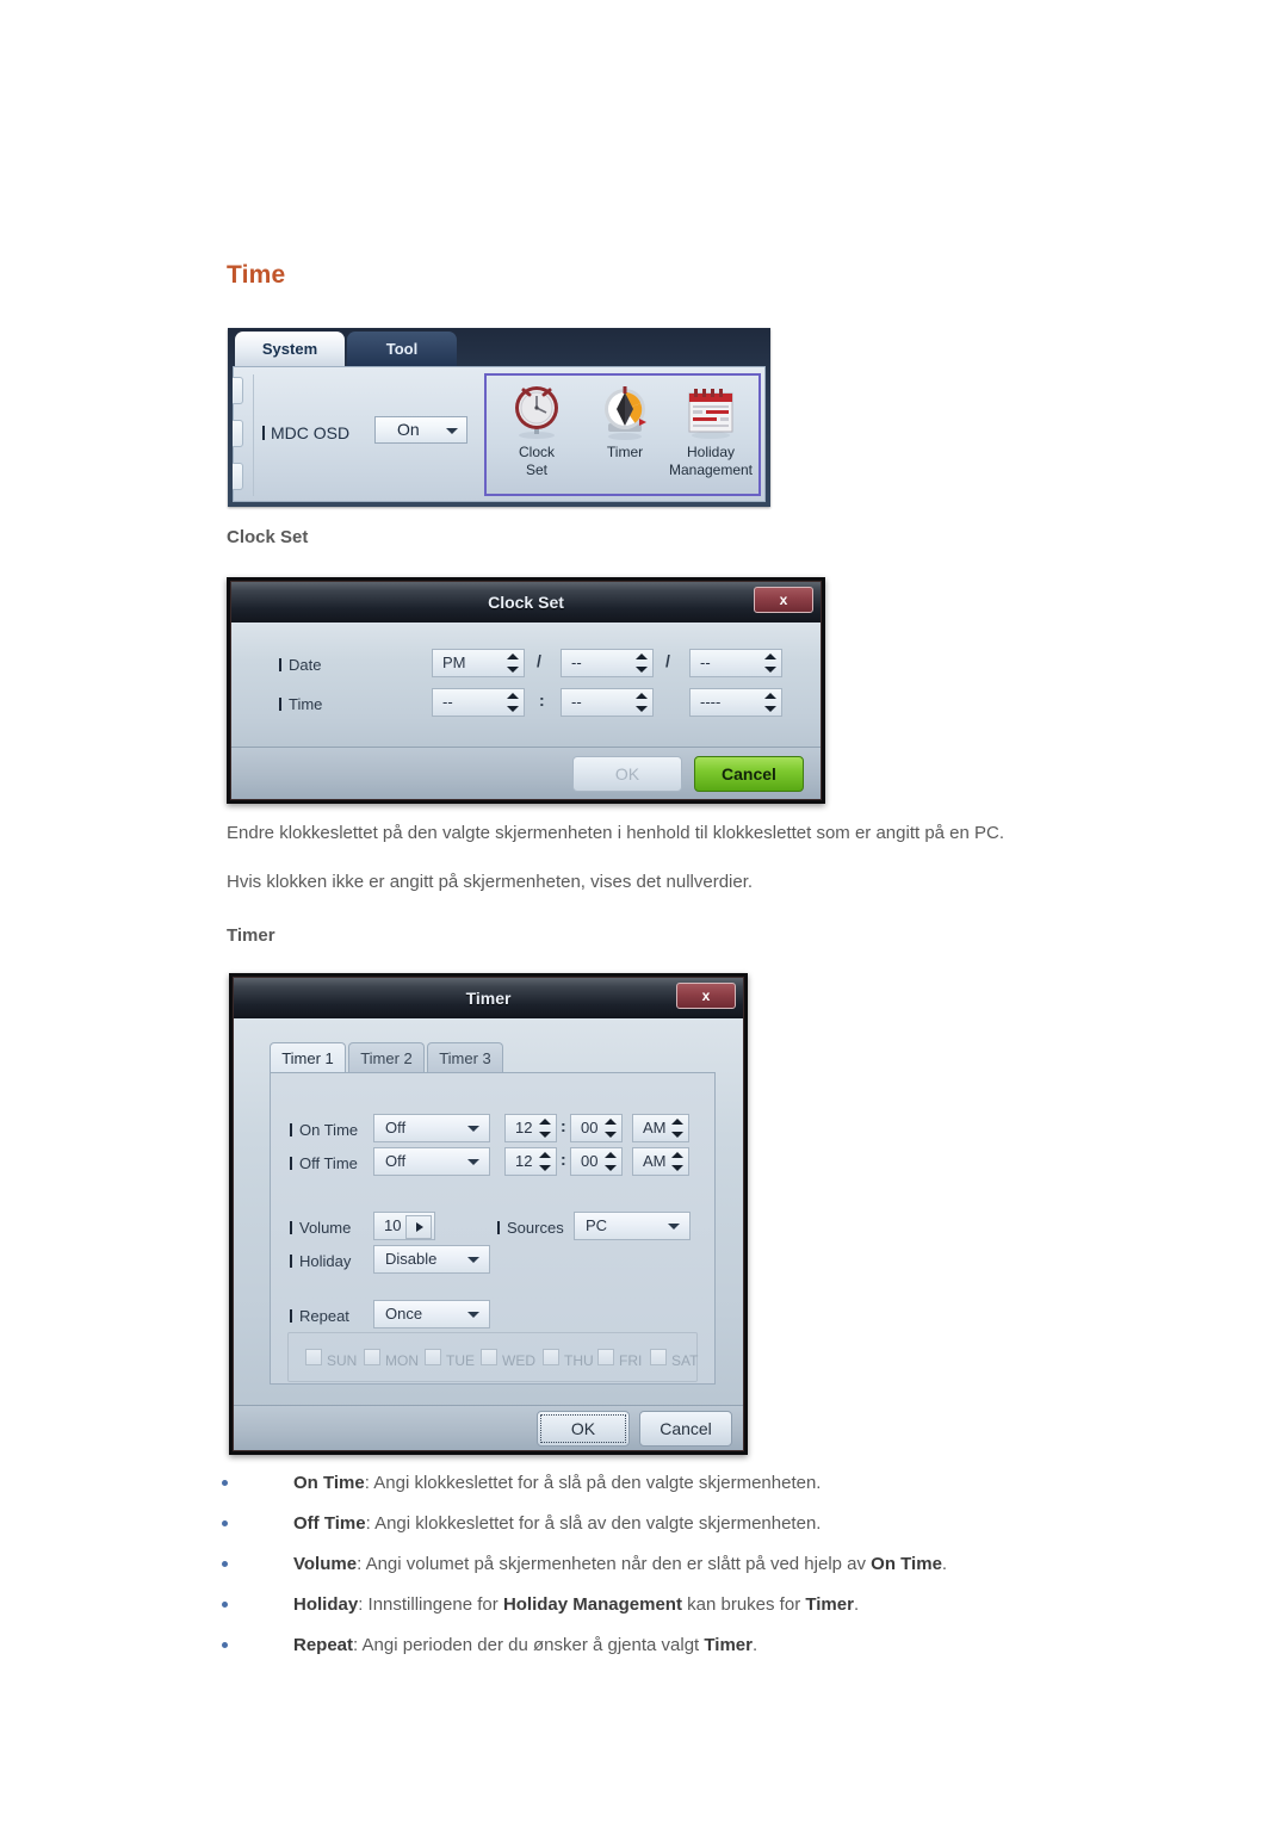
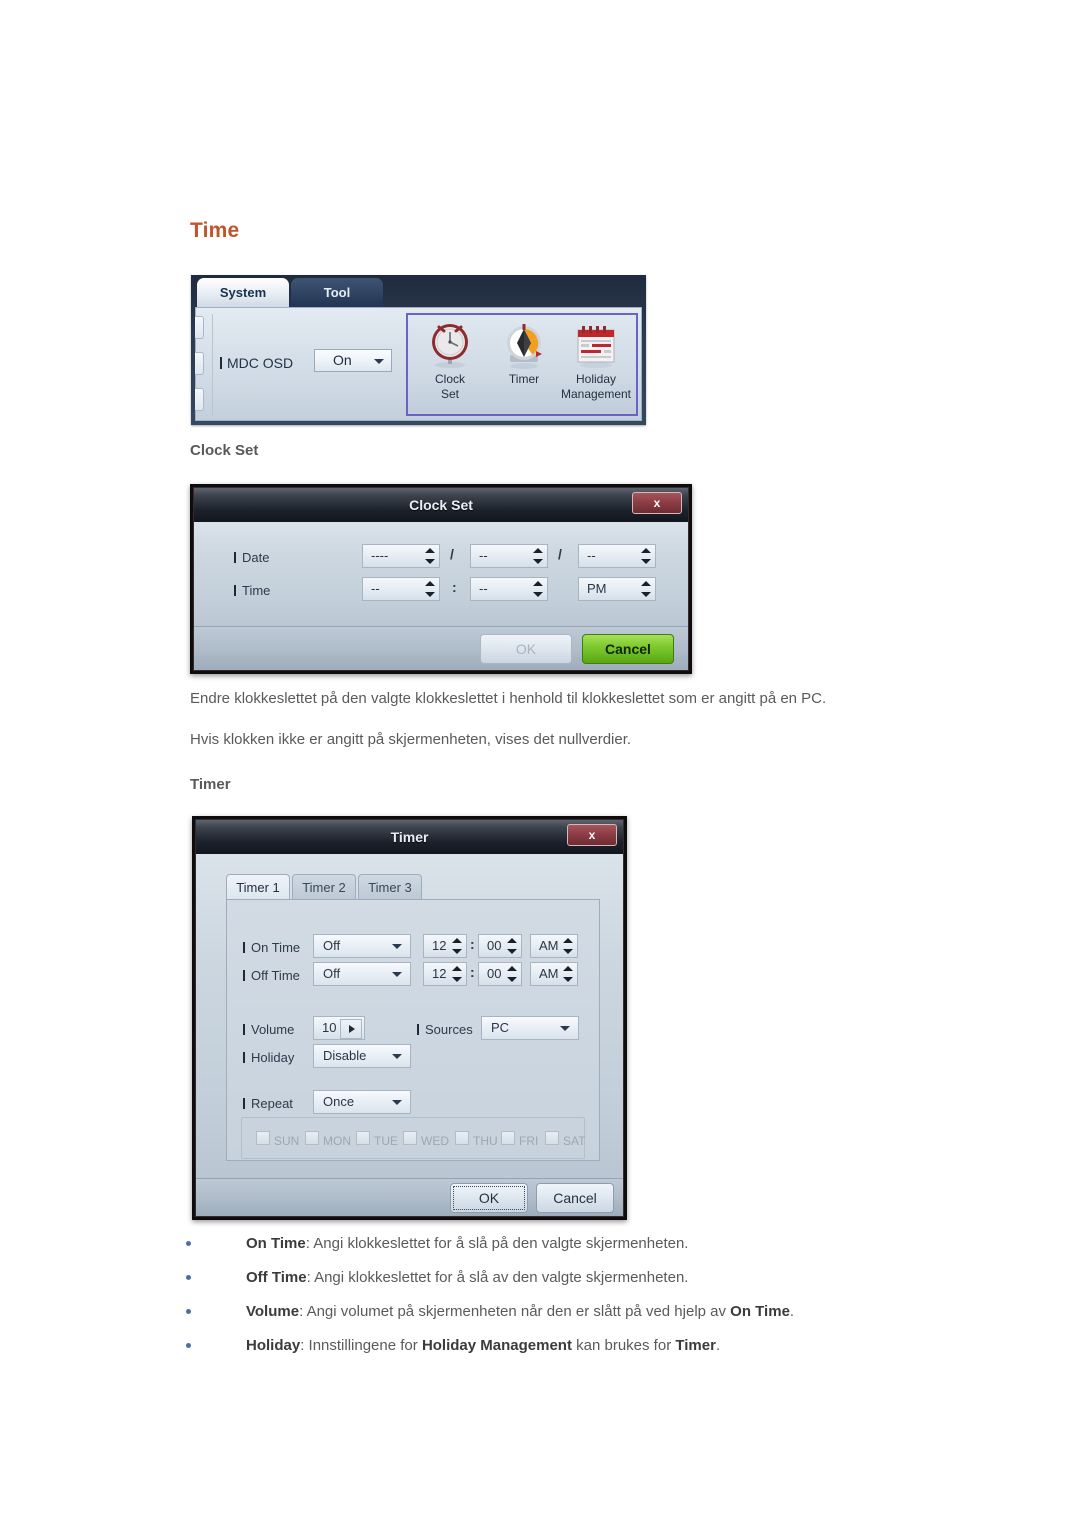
  Time
  System
  Tool
  MDC OSD
  On
  Clock
  Set
  Timer
  Holiday
  Management
  Clock Set
  Clock Set
  x
  Date
- PM
+ ----
  /
  --
  /
  --
  Time
  --
  :
  --
- ----
+ PM
  OK
  Cancel
- Endre klokkeslettet på den valgte skjermenheten i henhold til klokkeslettet som er angitt på en PC.
+ Endre klokkeslettet på den valgte klokkeslettet i henhold til klokkeslettet som er angitt på en PC.
  Hvis klokken ikke er angitt på skjermenheten, vises det nullverdier.
  Timer
  Timer
  x
  Timer 1
  Timer 2
  Timer 3
  On Time
  Off
  12
  :
  00
  AM
  Off Time
  Off
  12
  :
  00
  AM
  Volume
  10
  Sources
  PC
  Holiday
  Disable
  Repeat
  Once
  SUN
  MON
  TUE
  WED
  THU
  FRI
  SAT
  OK
  Cancel
  On Time: Angi klokkeslettet for å slå på den valgte skjermenheten.
  Off Time: Angi klokkeslettet for å slå av den valgte skjermenheten.
  Volume: Angi volumet på skjermenheten når den er slått på ved hjelp av On Time.
  Holiday: Innstillingene for Holiday Management kan brukes for Timer.
- Repeat: Angi perioden der du ønsker å gjenta valgt Timer.
